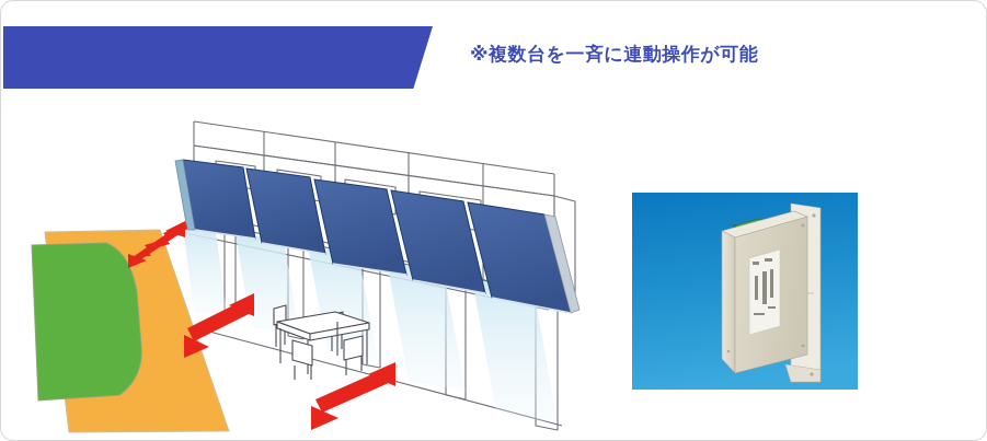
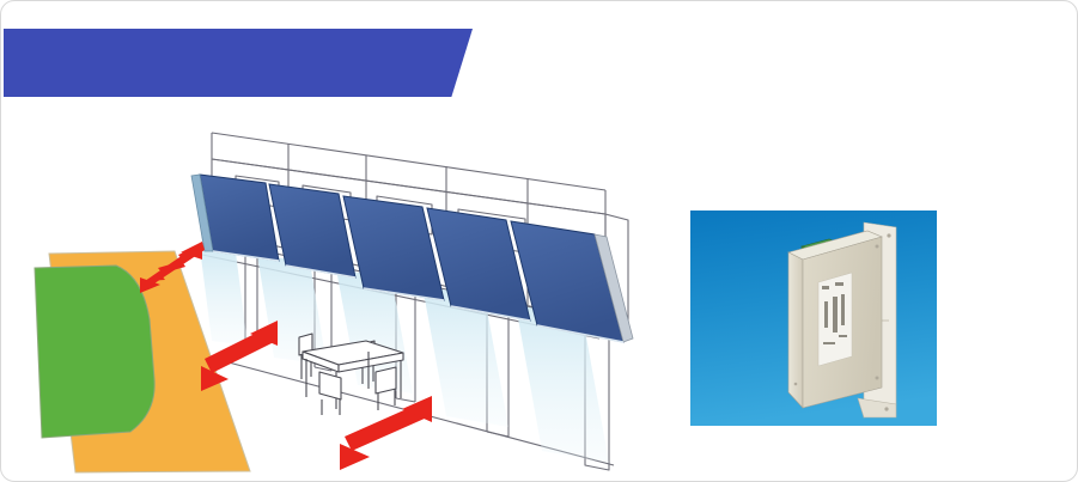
- ※複数台を一斉に連動操作が可能
